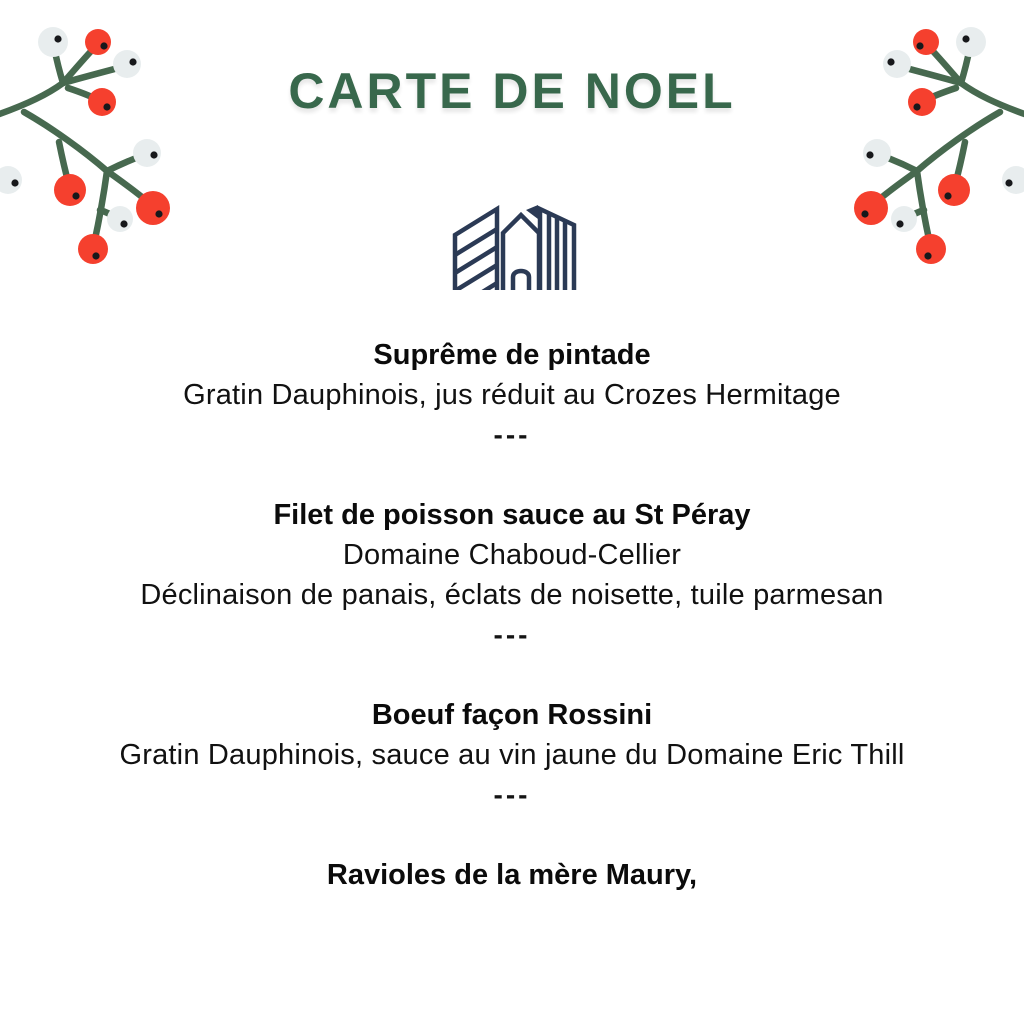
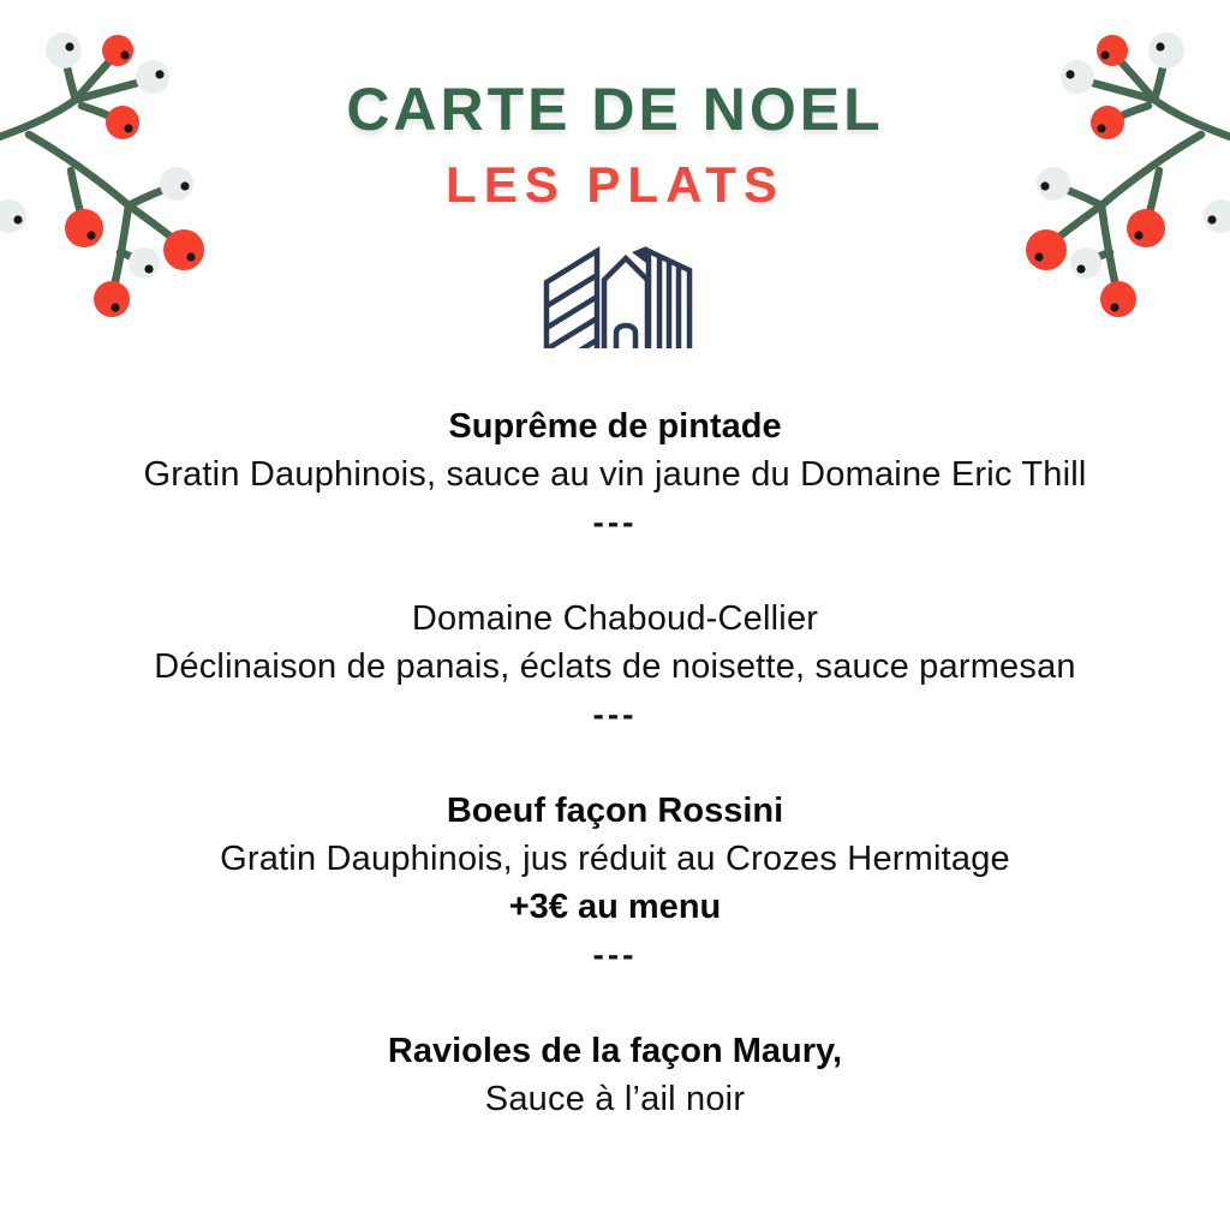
  CARTE DE NOEL
+ LES PLATS
  Suprême de pintade
- Gratin Dauphinois, jus réduit au Crozes Hermitage
+ Gratin Dauphinois, sauce au vin jaune du Domaine Eric Thill
  ---
- Filet de poisson sauce au St Péray
  Domaine Chaboud-Cellier
- Déclinaison de panais, éclats de noisette, tuile parmesan
+ Déclinaison de panais, éclats de noisette, sauce parmesan
  ---
  Boeuf façon Rossini
- Gratin Dauphinois, sauce au vin jaune du Domaine Eric Thill
+ Gratin Dauphinois, jus réduit au Crozes Hermitage
+ +3€ au menu
  ---
- Ravioles de la mère Maury,
+ Ravioles de la façon Maury,
+ Sauce à l’ail noir
